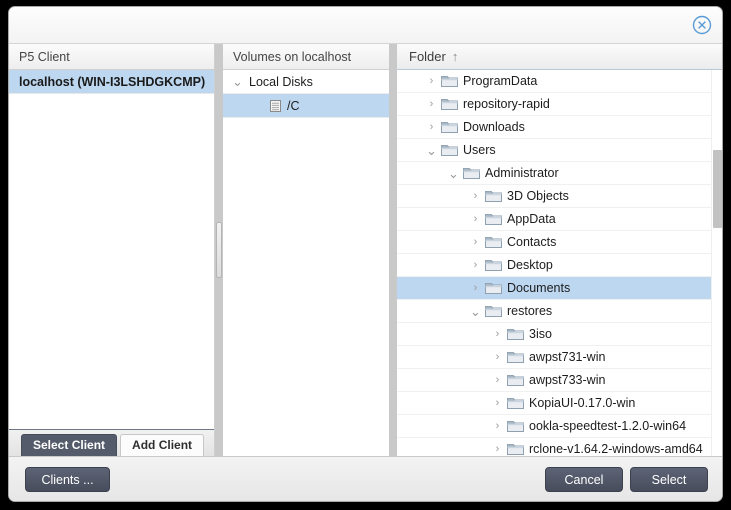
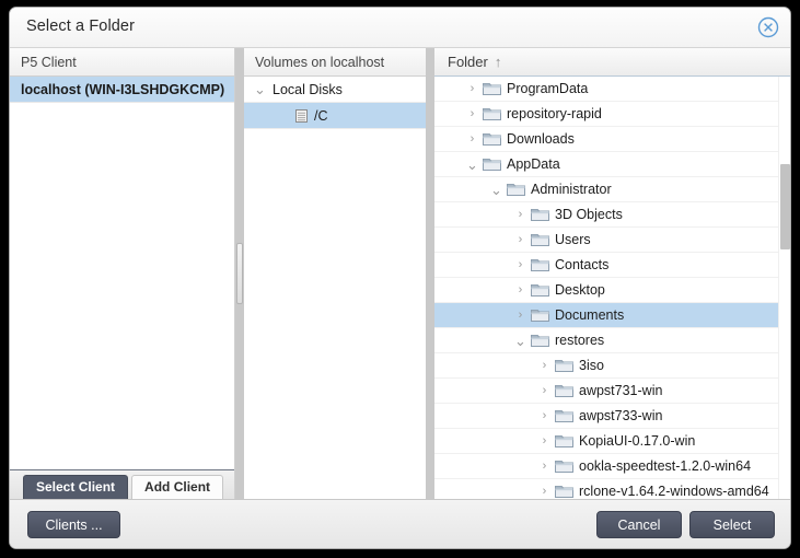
+ Select a Folder
  P5 Client
  localhost (WIN-I3LSHDGKCMP)
  Select Client
  Add Client
  Volumes on localhost
  ⌄
  Local Disks
  /C
  Folder
  ↑
  ›
  ProgramData
  ›
  repository-rapid
  ›
  Downloads
  ⌄
- Users
+ AppData
  ⌄
  Administrator
  ›
  3D Objects
  ›
- AppData
+ Users
  ›
  Contacts
  ›
  Desktop
  ›
  Documents
  ⌄
  restores
  ›
  3iso
  ›
  awpst731-win
  ›
  awpst733-win
  ›
  KopiaUI-0.17.0-win
  ›
  ookla-speedtest-1.2.0-win64
  ›
  rclone-v1.64.2-windows-amd64
  Clients ...
  Cancel
  Select
